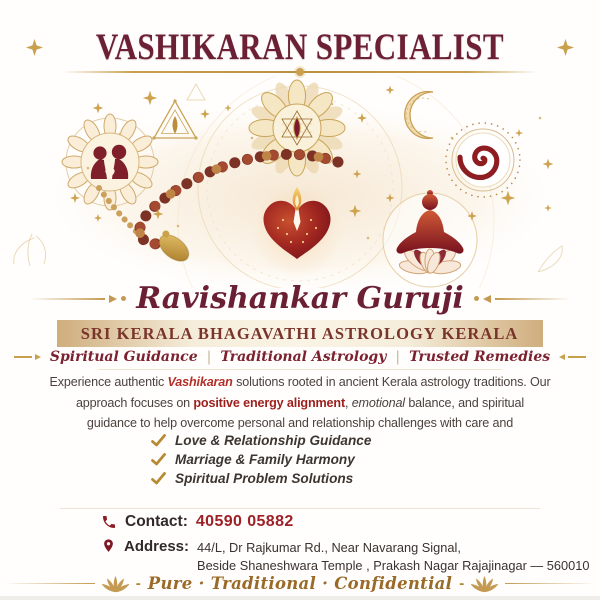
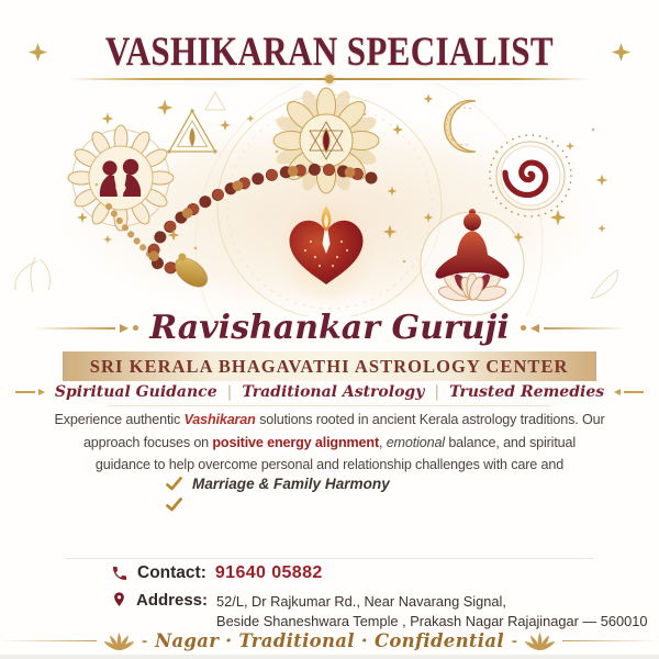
  VASHIKARAN SPECIALIST
  Ravishankar Guruji
- SRI KERALA BHAGAVATHI ASTROLOGY KERALA
+ SRI KERALA BHAGAVATHI ASTROLOGY CENTER
  Spiritual Guidance
  |
  Traditional Astrology
  |
  Trusted Remedies
  Experience authentic Vashikaran solutions rooted in ancient Kerala astrology traditions. Our
  approach focuses on positive energy alignment, emotional balance, and spiritual
  guidance to help overcome personal and relationship challenges with care and
- Love & Relationship Guidance
  Marriage & Family Harmony
- Spiritual Problem Solutions
  Contact:
- 40590 05882
+ 91640 05882
  Address:
- 44/L, Dr Rajkumar Rd., Near Navarang Signal,
+ 52/L, Dr Rajkumar Rd., Near Navarang Signal,
  Beside Shaneshwara Temple , Prakash Nagar Rajajinagar — 560010
  -
- Pure · Traditional · Confidential
+ Nagar · Traditional · Confidential
  -
